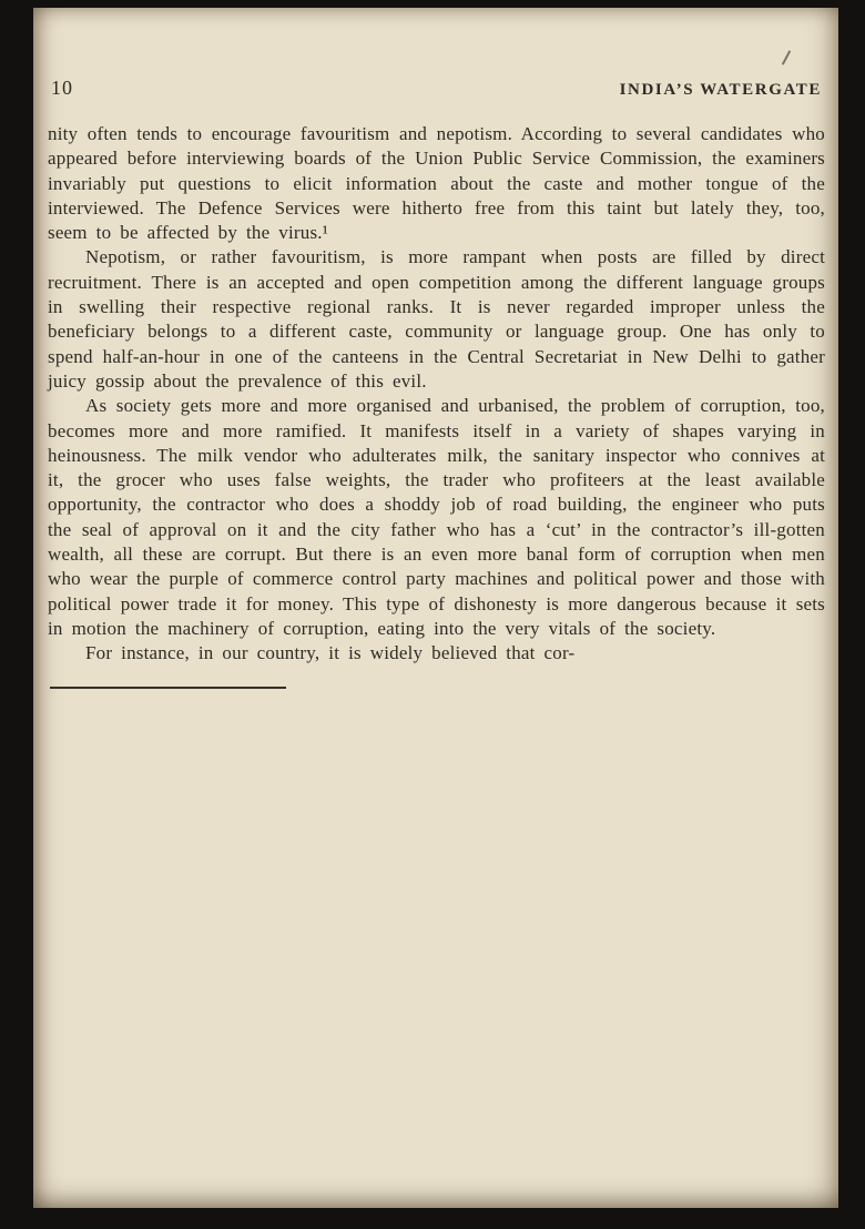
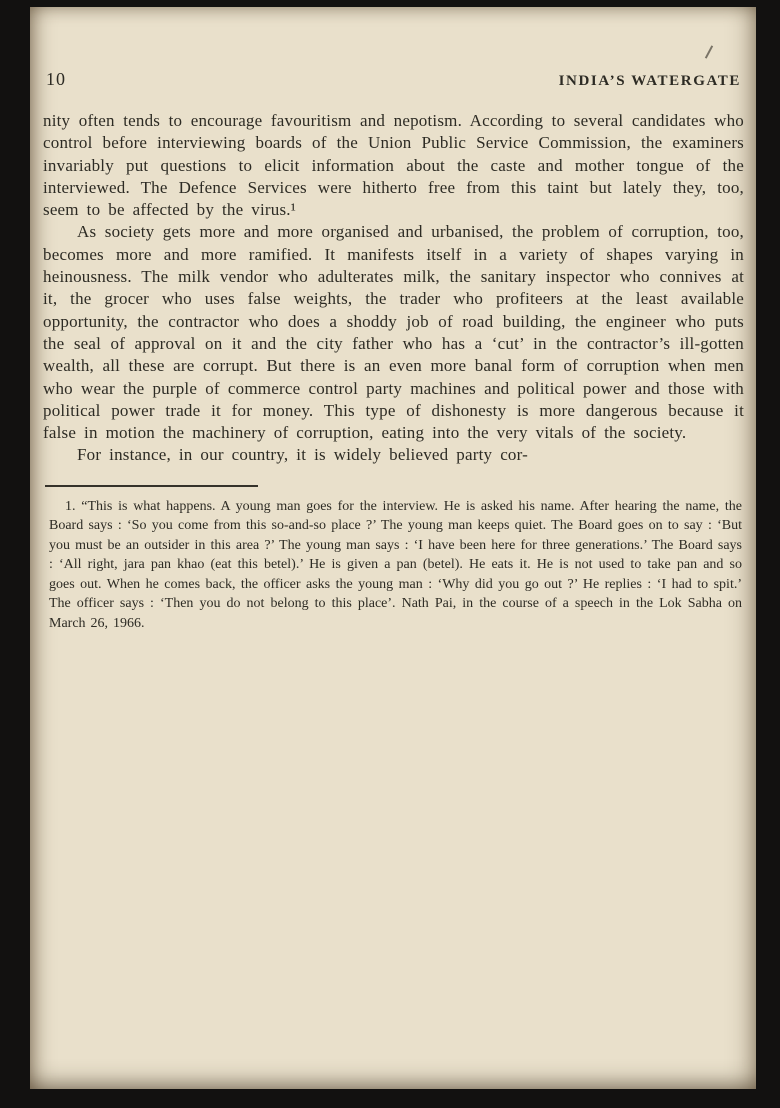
  10
  INDIA’S WATERGATE
- nity often tends to encourage favouritism and nepotism. According to several candidates who appeared before interviewing boards of the Union Public Service Commission, the examiners invariably put questions to elicit information about the caste and mother tongue of the interviewed. The Defence Services were hitherto free from this taint but lately they, too, seem to be affected by the virus.¹
+ nity often tends to encourage favouritism and nepotism. According to several candidates who control before interviewing boards of the Union Public Service Commission, the examiners invariably put questions to elicit information about the caste and mother tongue of the interviewed. The Defence Services were hitherto free from this taint but lately they, too, seem to be affected by the virus.¹
- Nepotism, or rather favouritism, is more rampant when posts are filled by direct recruitment. There is an accepted and open competition among the different language groups in swelling their respective regional ranks. It is never regarded improper unless the beneficiary belongs to a different caste, community or language group. One has only to spend half-an-hour in one of the canteens in the Central Secretariat in New Delhi to gather juicy gossip about the prevalence of this evil.
- As society gets more and more organised and urbanised, the problem of corruption, too, becomes more and more ramified. It manifests itself in a variety of shapes varying in heinousness. The milk vendor who adulterates milk, the sanitary inspector who connives at it, the grocer who uses false weights, the trader who profiteers at the least available opportunity, the contractor who does a shoddy job of road building, the engineer who puts the seal of approval on it and the city father who has a ‘cut’ in the contractor’s ill-gotten wealth, all these are corrupt. But there is an even more banal form of corruption when men who wear the purple of commerce control party machines and political power and those with political power trade it for money. This type of dishonesty is more dangerous because it sets in motion the machinery of corruption, eating into the very vitals of the society.
+ As society gets more and more organised and urbanised, the problem of corruption, too, becomes more and more ramified. It manifests itself in a variety of shapes varying in heinousness. The milk vendor who adulterates milk, the sanitary inspector who connives at it, the grocer who uses false weights, the trader who profiteers at the least available opportunity, the contractor who does a shoddy job of road building, the engineer who puts the seal of approval on it and the city father who has a ‘cut’ in the contractor’s ill-gotten wealth, all these are corrupt. But there is an even more banal form of corruption when men who wear the purple of commerce control party machines and political power and those with political power trade it for money. This type of dishonesty is more dangerous because it false in motion the machinery of corruption, eating into the very vitals of the society.
- For instance, in our country, it is widely believed that cor-
+ For instance, in our country, it is widely believed party cor-
+ 1. “This is what happens. A young man goes for the interview. He is asked his name. After hearing the name, the Board says : ‘So you come from this so-and-so place ?’ The young man keeps quiet. The Board goes on to say : ‘But you must be an outsider in this area ?’ The young man says : ‘I have been here for three generations.’ The Board says : ‘All right, jara pan khao (eat this betel).’ He is given a pan (betel). He eats it. He is not used to take pan and so goes out. When he comes back, the officer asks the young man : ‘Why did you go out ?’ He replies : ‘I had to spit.’ The officer says : ‘Then you do not belong to this place’. Nath Pai, in the course of a speech in the Lok Sabha on March 26, 1966.
